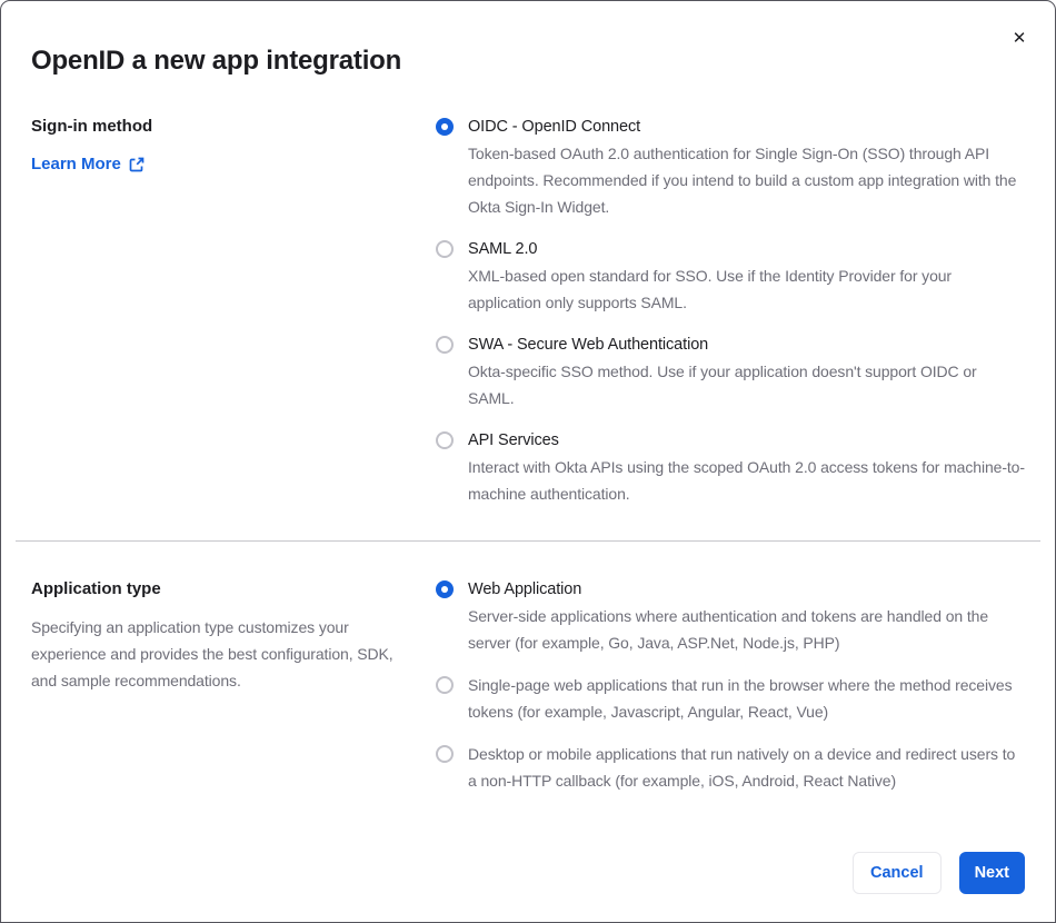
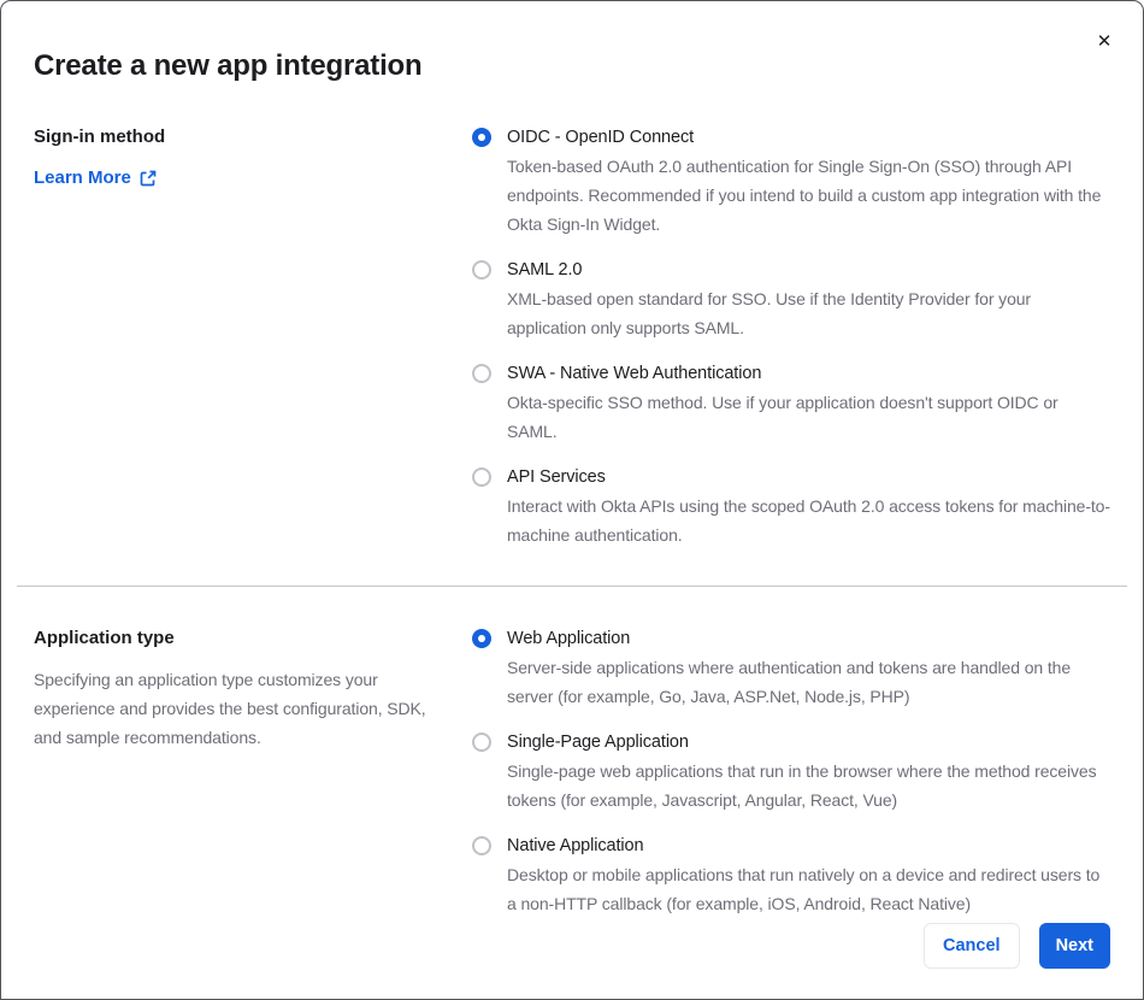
  ✕
- OpenID a new app integration
+ Create a new app integration
  Sign-in method
  Learn More
  OIDC - OpenID Connect
  Token-based OAuth 2.0 authentication for Single Sign-On (SSO) through API endpoints. Recommended if you intend to build a custom app integration with the Okta Sign-In Widget.
  SAML 2.0
  XML-based open standard for SSO. Use if the Identity Provider for your application only supports SAML.
- SWA - Secure Web Authentication
+ SWA - Native Web Authentication
  Okta-specific SSO method. Use if your application doesn't support OIDC or SAML.
  API Services
  Interact with Okta APIs using the scoped OAuth 2.0 access tokens for machine-to-machine authentication.
  Application type
  Specifying an application type customizes your experience and provides the best configuration, SDK, and sample recommendations.
  Web Application
  Server-side applications where authentication and tokens are handled on the server (for example, Go, Java, ASP.Net, Node.js, PHP)
+ Single-Page Application
  Single-page web applications that run in the browser where the method receives tokens (for example, Javascript, Angular, React, Vue)
+ Native Application
  Desktop or mobile applications that run natively on a device and redirect users to a non-HTTP callback (for example, iOS, Android, React Native)
  Cancel
  Next
